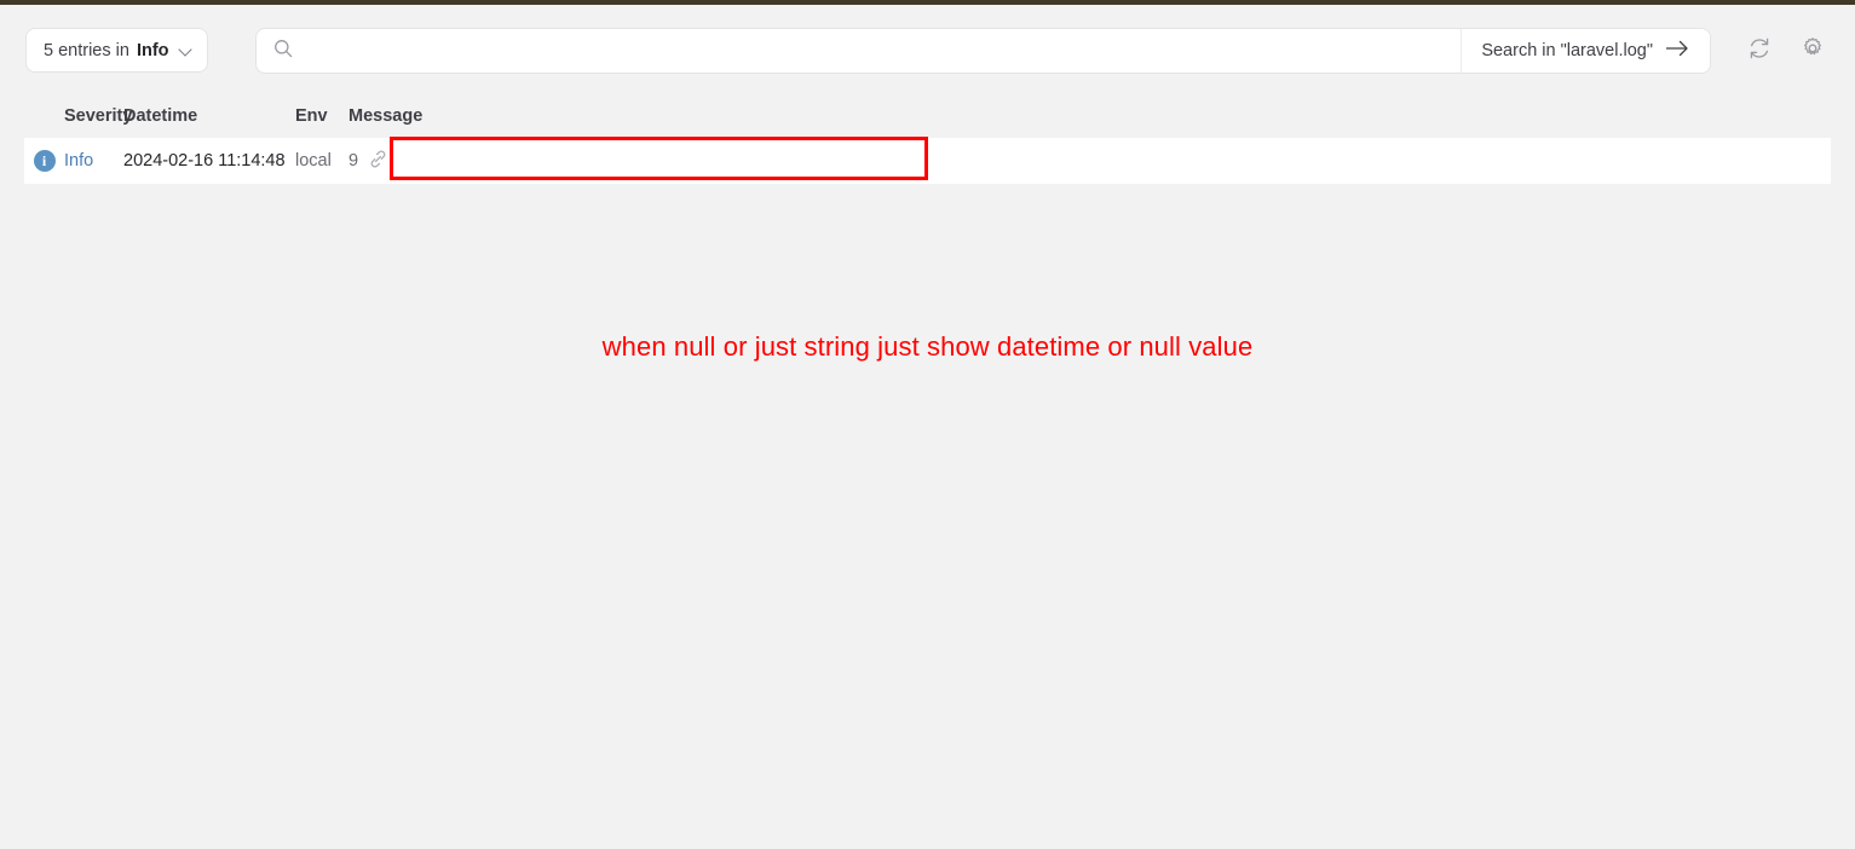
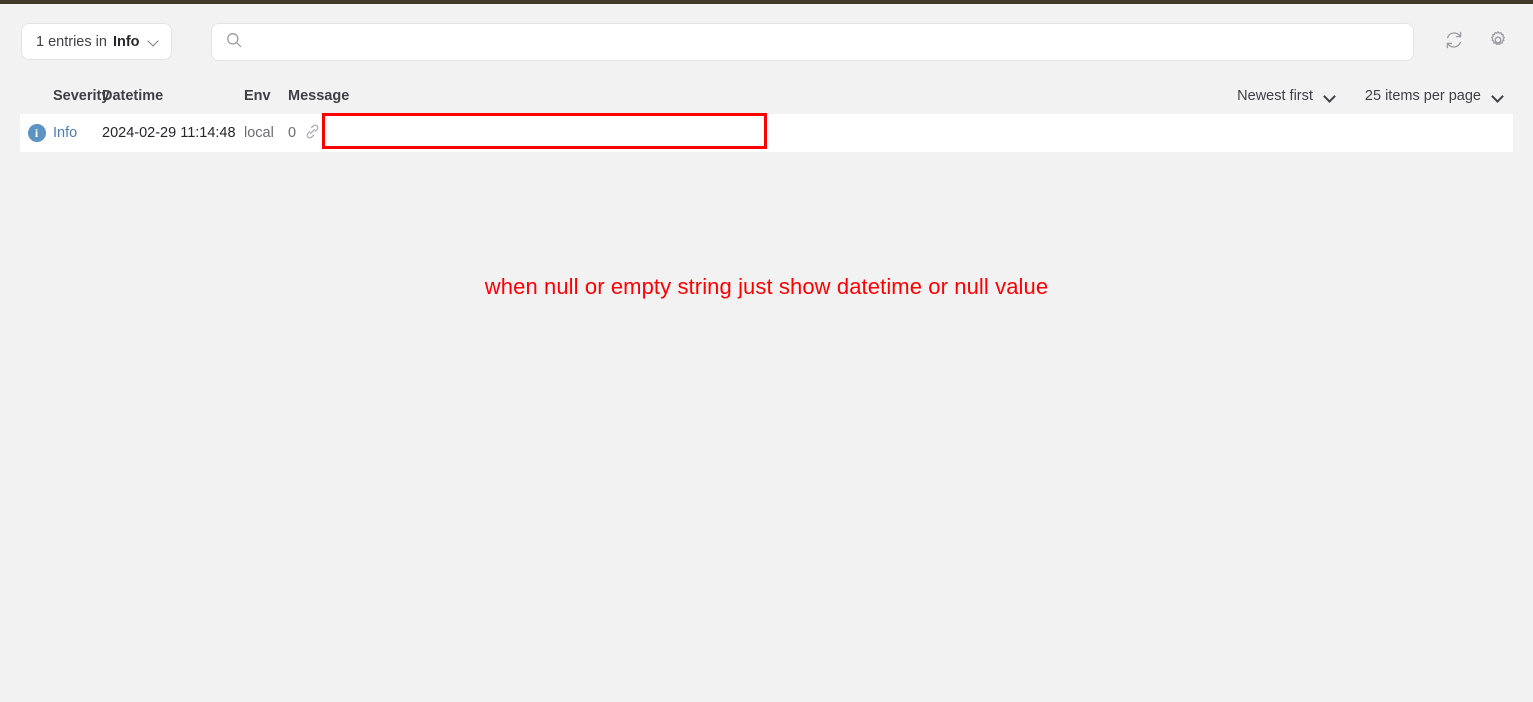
- 5 entries in
+ 1 entries in
  Info
- Search in "laravel.log"
  Severit
  Datetime
  Env
  Message
+ Newest first
+ 25 items per page
  i
  Info
- 2024-02-16 11:14:48
+ 2024-02-29 11:14:48
  local
- 9
+ 0
- when null or just string just show datetime or null value
+ when null or empty string just show datetime or null value
